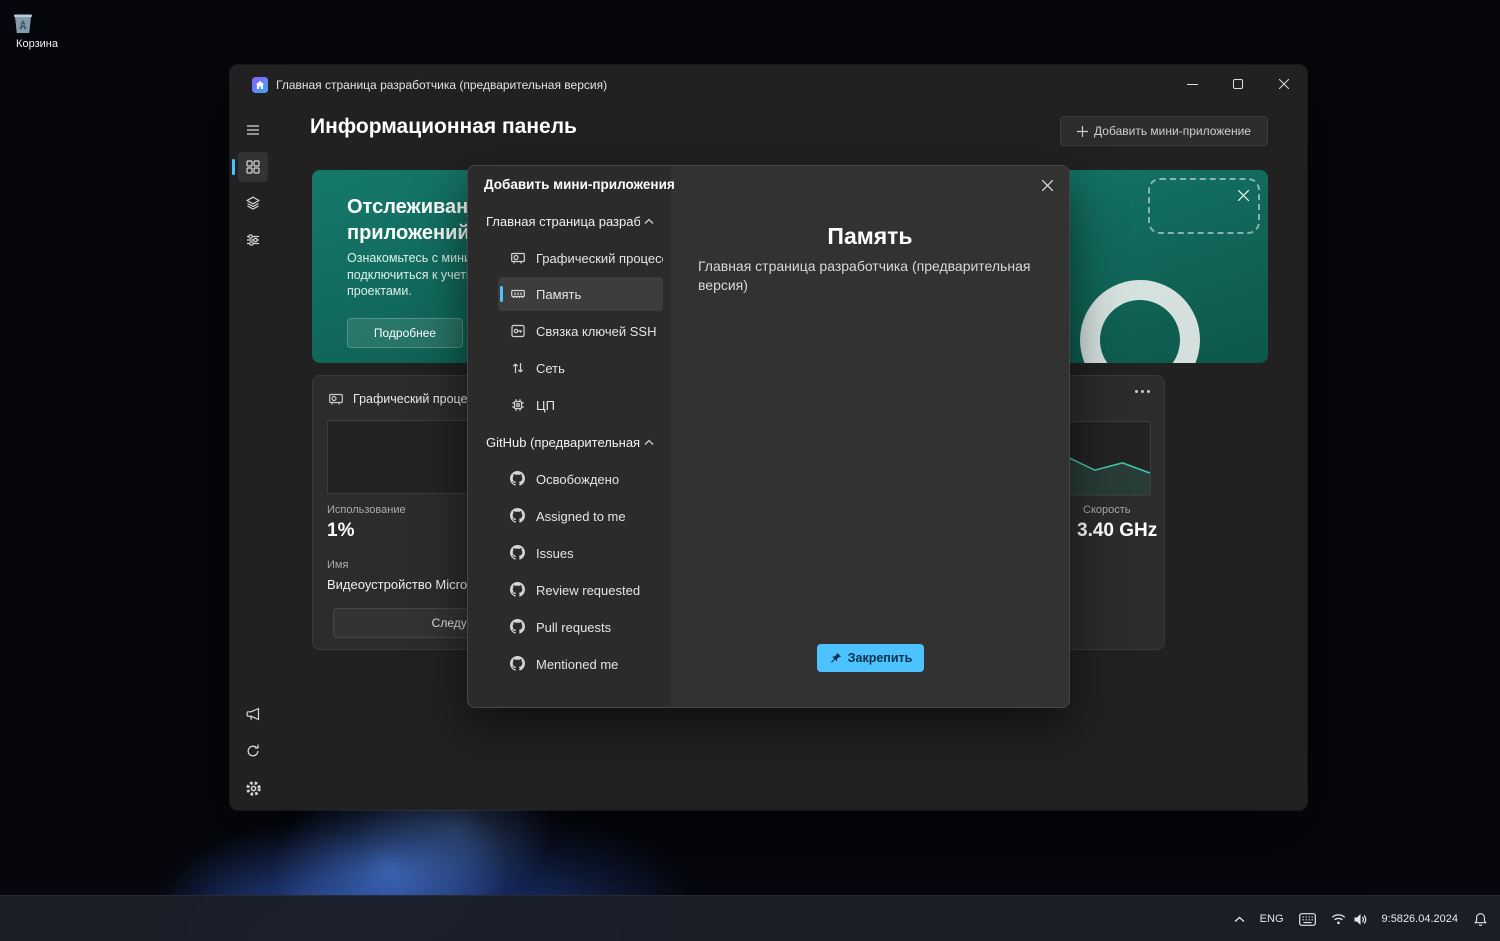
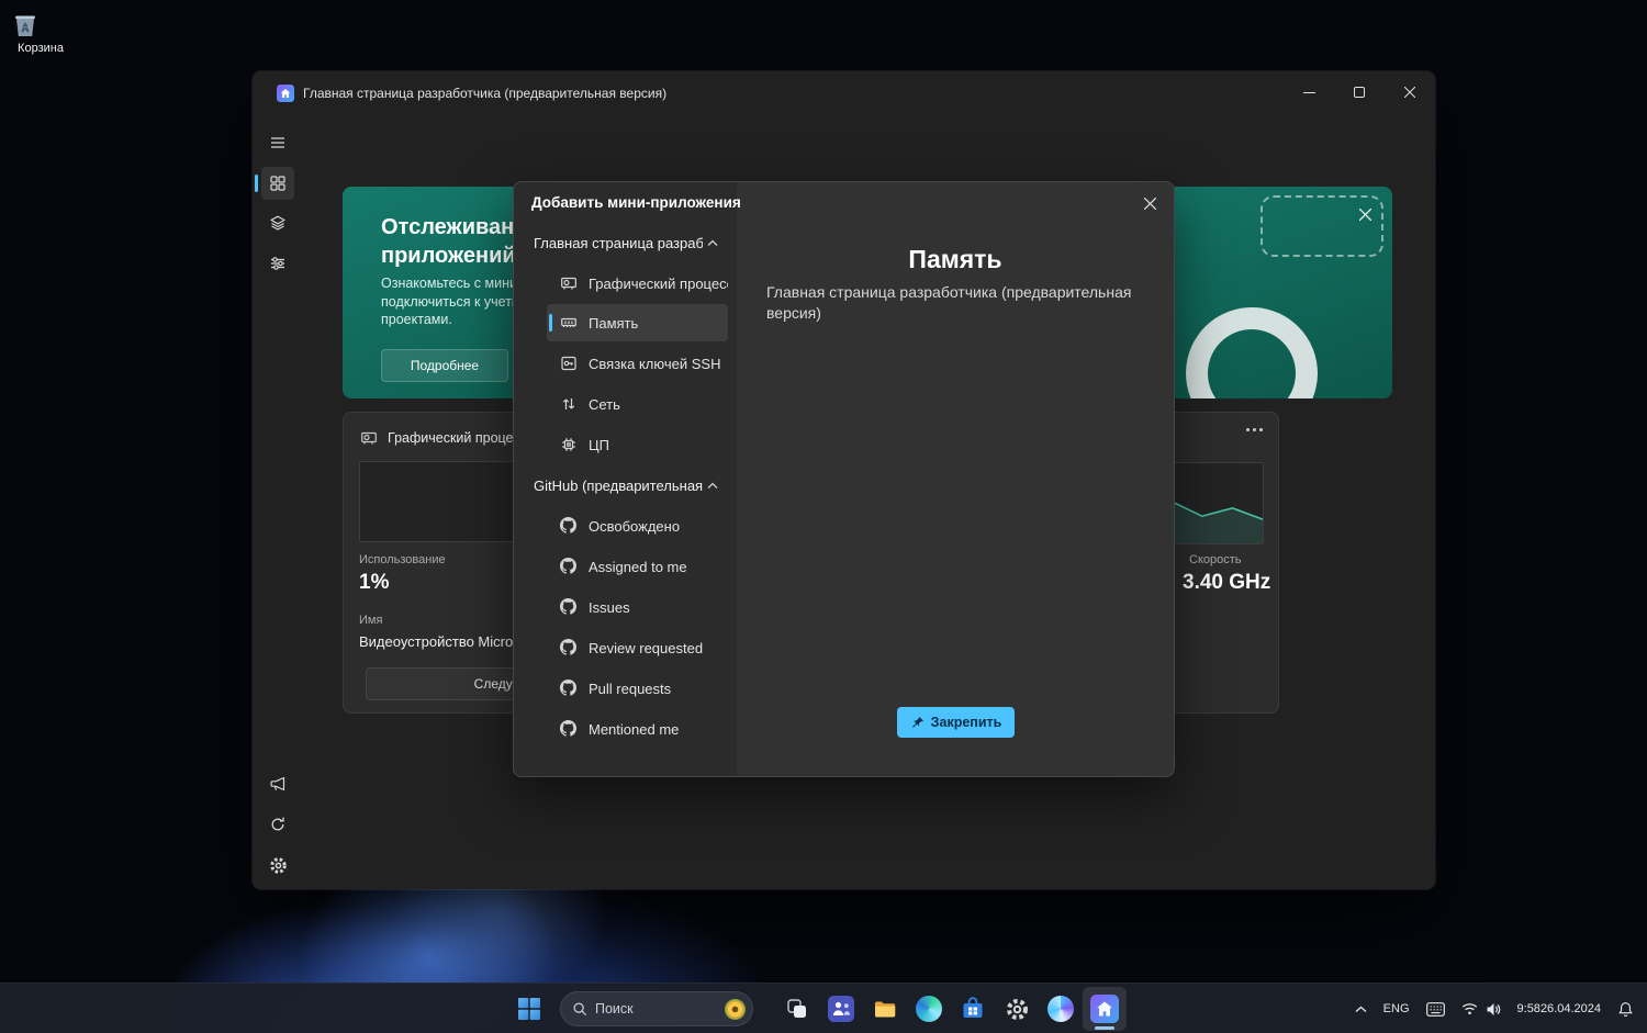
  Корзина
  Главная страница разработчика (предварительная версия)
- Информационная панель
- Добавить мини-приложение
  Отслеживан
  приложений
  проектами.
  Подробнее
  Графический проце
  Использование
  1%
  Имя
  Видеоустройство Micro
  Скорость
  3.40 GHz
  Добавить мини-приложения
  Главная страница разраб
  Графический процес
  Память
  Связка ключей SSH
  Сеть
  ЦП
  GitHub (предварительная
  Освобождено
  Assigned to me
  Issues
  Review requested
  Pull requests
  Mentioned me
  Память
  Главная страница разработчика (предварительная версия)
  Закрепить
+ Поиск
  ENG
  9:58
  26.04.2024
